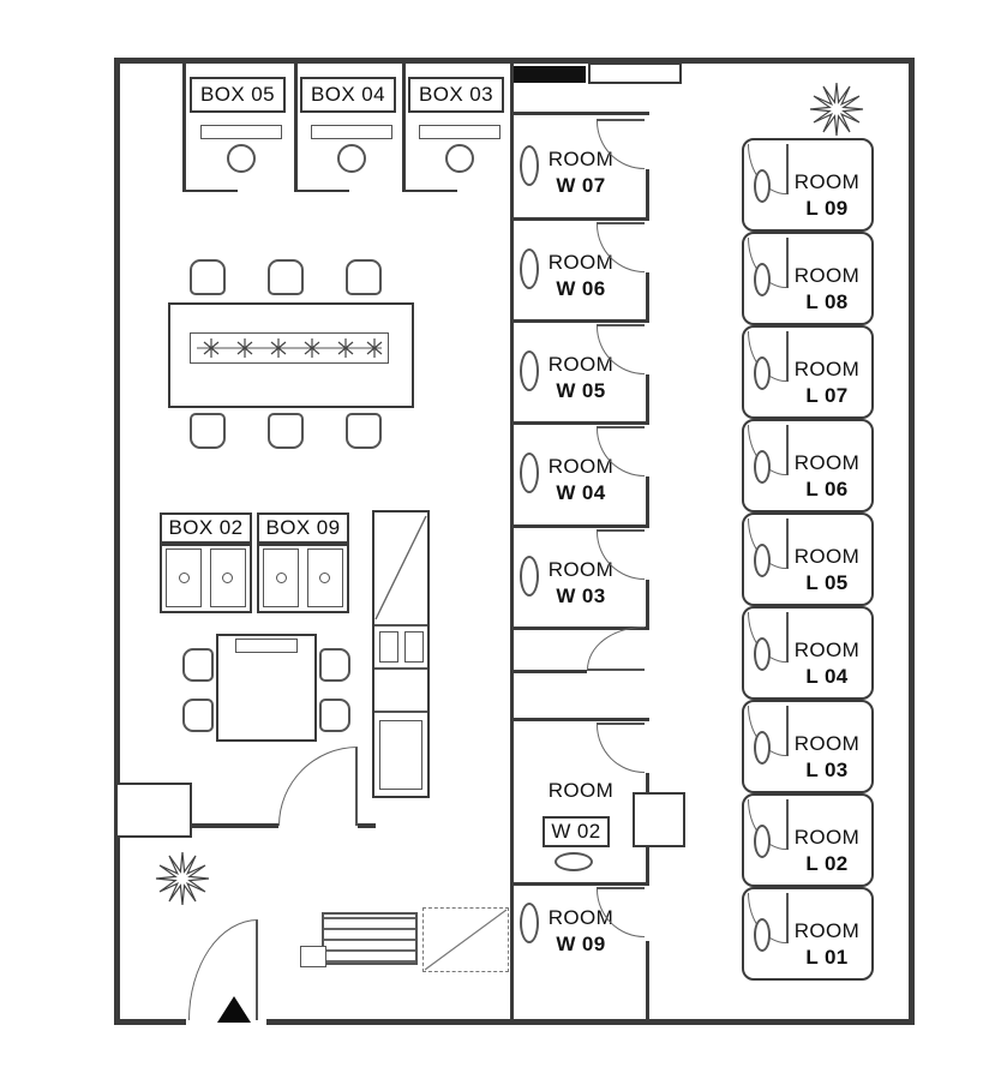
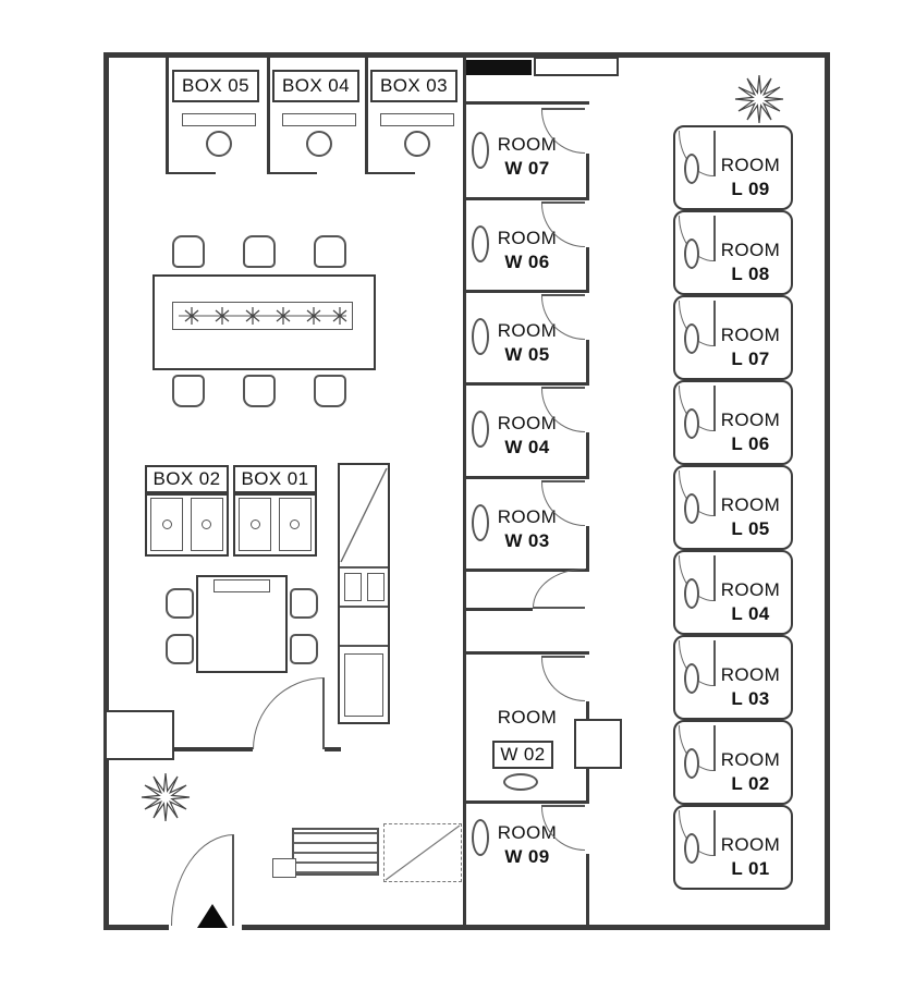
  BOX 05
  BOX 04
  BOX 03
  BOX 02
- BOX 09
+ BOX 01
  ROOM
  W 07
  ROOM
  W 06
  ROOM
  W 05
  ROOM
  W 04
  ROOM
  W 03
  ROOM
  W 02
  ROOM
  W 09
  ROOM
  L 09
  ROOM
  L 08
  ROOM
  L 07
  ROOM
  L 06
  ROOM
  L 05
  ROOM
  L 04
  ROOM
  L 03
  ROOM
  L 02
  ROOM
  L 01
